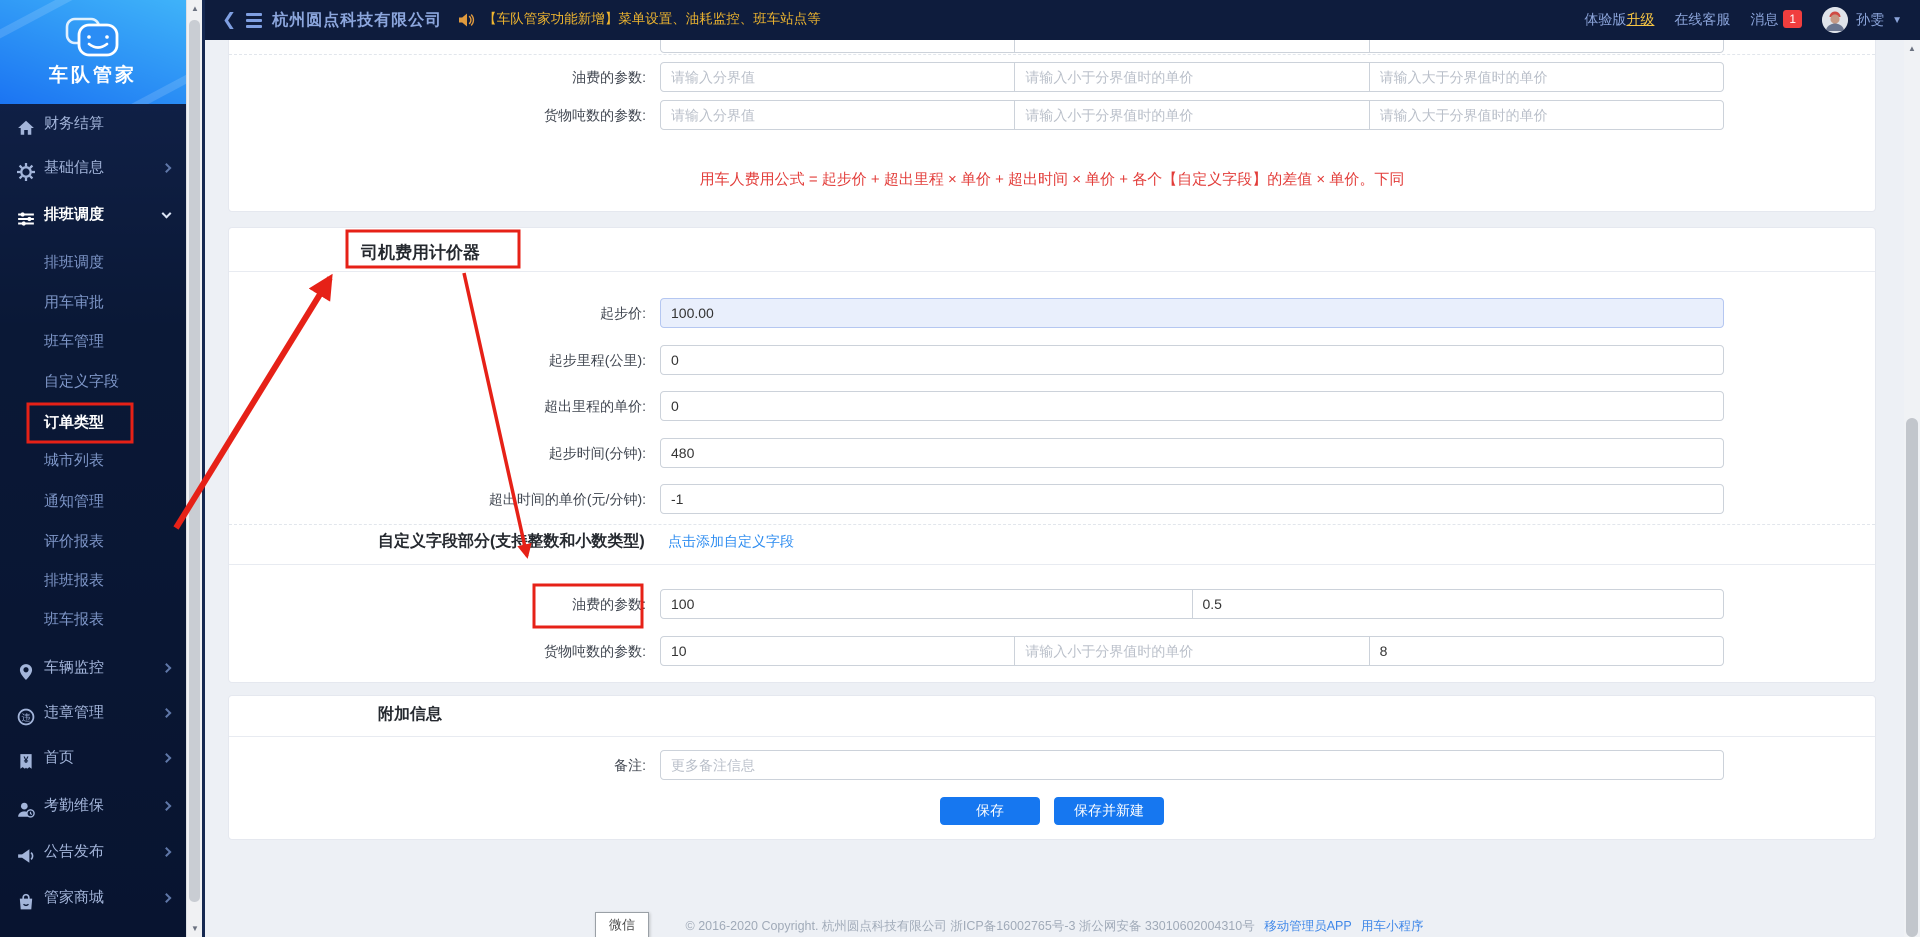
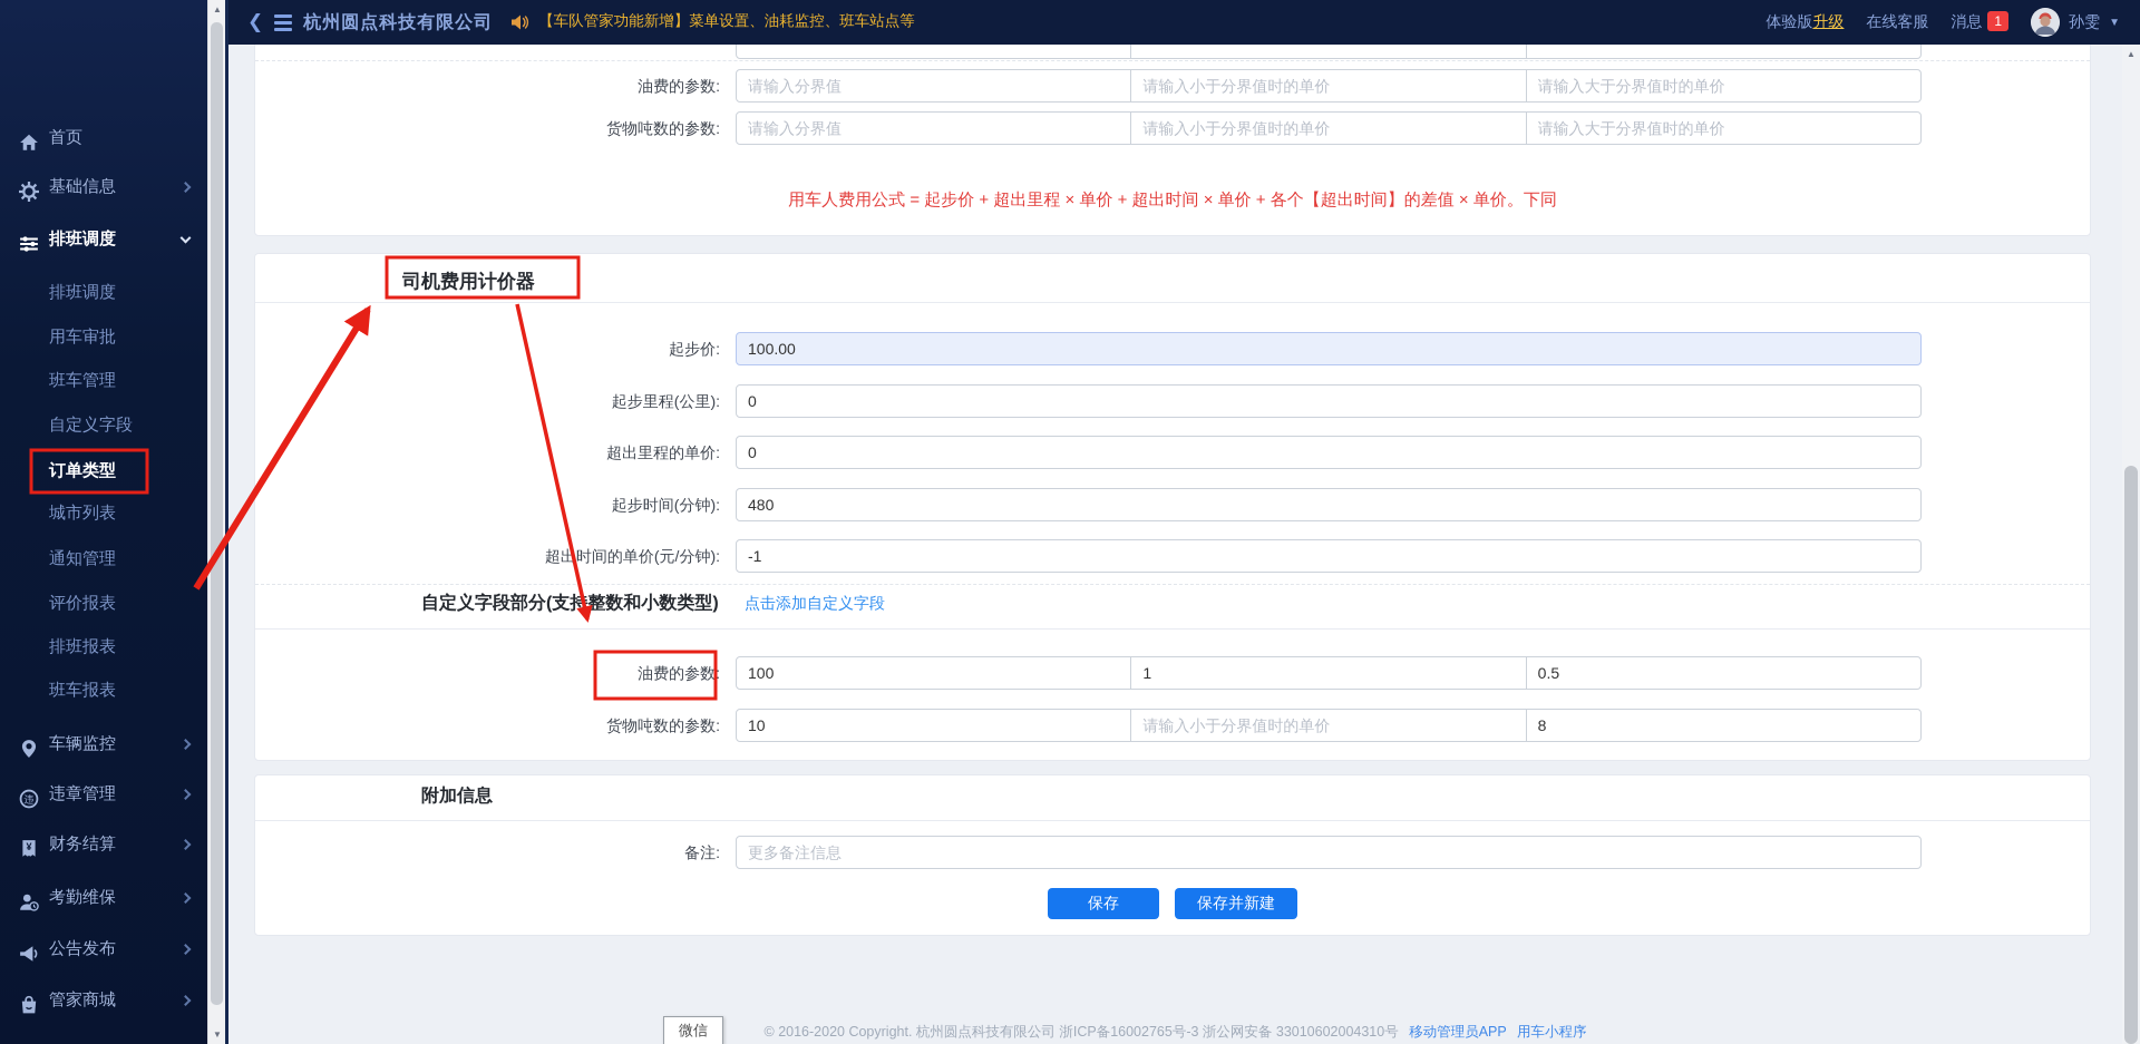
  ❮
  杭州圆点科技有限公司
  【车队管家功能新增】菜单设置、油耗监控、班车站点等
  体验版升级
  在线客服
  消息 1
  孙雯
  ▼
- 车队管家
- 财务结算
+ 首页
  基础信息
  排班调度
  排班调度
  用车审批
  班车管理
  自定义字段
  订单类型
  城市列表
  通知管理
  评价报表
  排班报表
  班车报表
  车辆监控
  违
  违章管理
  ¥
- 首页
+ 财务结算
  考勤维保
  公告发布
  管家商城
  ▲
  ▼
  ▲
  油费的参数:
  请输入分界值
  请输入小于分界值时的单价
  请输入大于分界值时的单价
  货物吨数的参数:
  请输入分界值
  请输入小于分界值时的单价
  请输入大于分界值时的单价
- 用车人费用公式 = 起步价 + 超出里程 × 单价 + 超出时间 × 单价 + 各个【自定义字段】的差值 × 单价。下同
+ 用车人费用公式 = 起步价 + 超出里程 × 单价 + 超出时间 × 单价 + 各个【超出时间】的差值 × 单价。下同
  司机费用计价器
  起步价:
  100.00
  起步里程(公里):
  0
  超出里程的单价:
  0
  起步时间(分钟):
  480
  超出时间的单价(元/分钟):
  -1
  自定义字段部分(支持整数和小数类型)
  点击添加自定义字段
  油费的参数:
  100
+ 1
  0.5
  货物吨数的参数:
  10
  请输入小于分界值时的单价
  8
  附加信息
  备注:
  更多备注信息
  保存
  保存并新建
  © 2016-2020 Copyright. 杭州圆点科技有限公司 浙ICP备16002765号-3 浙公网安备 33010602004310号 移动管理员APP 用车小程序
  微信
